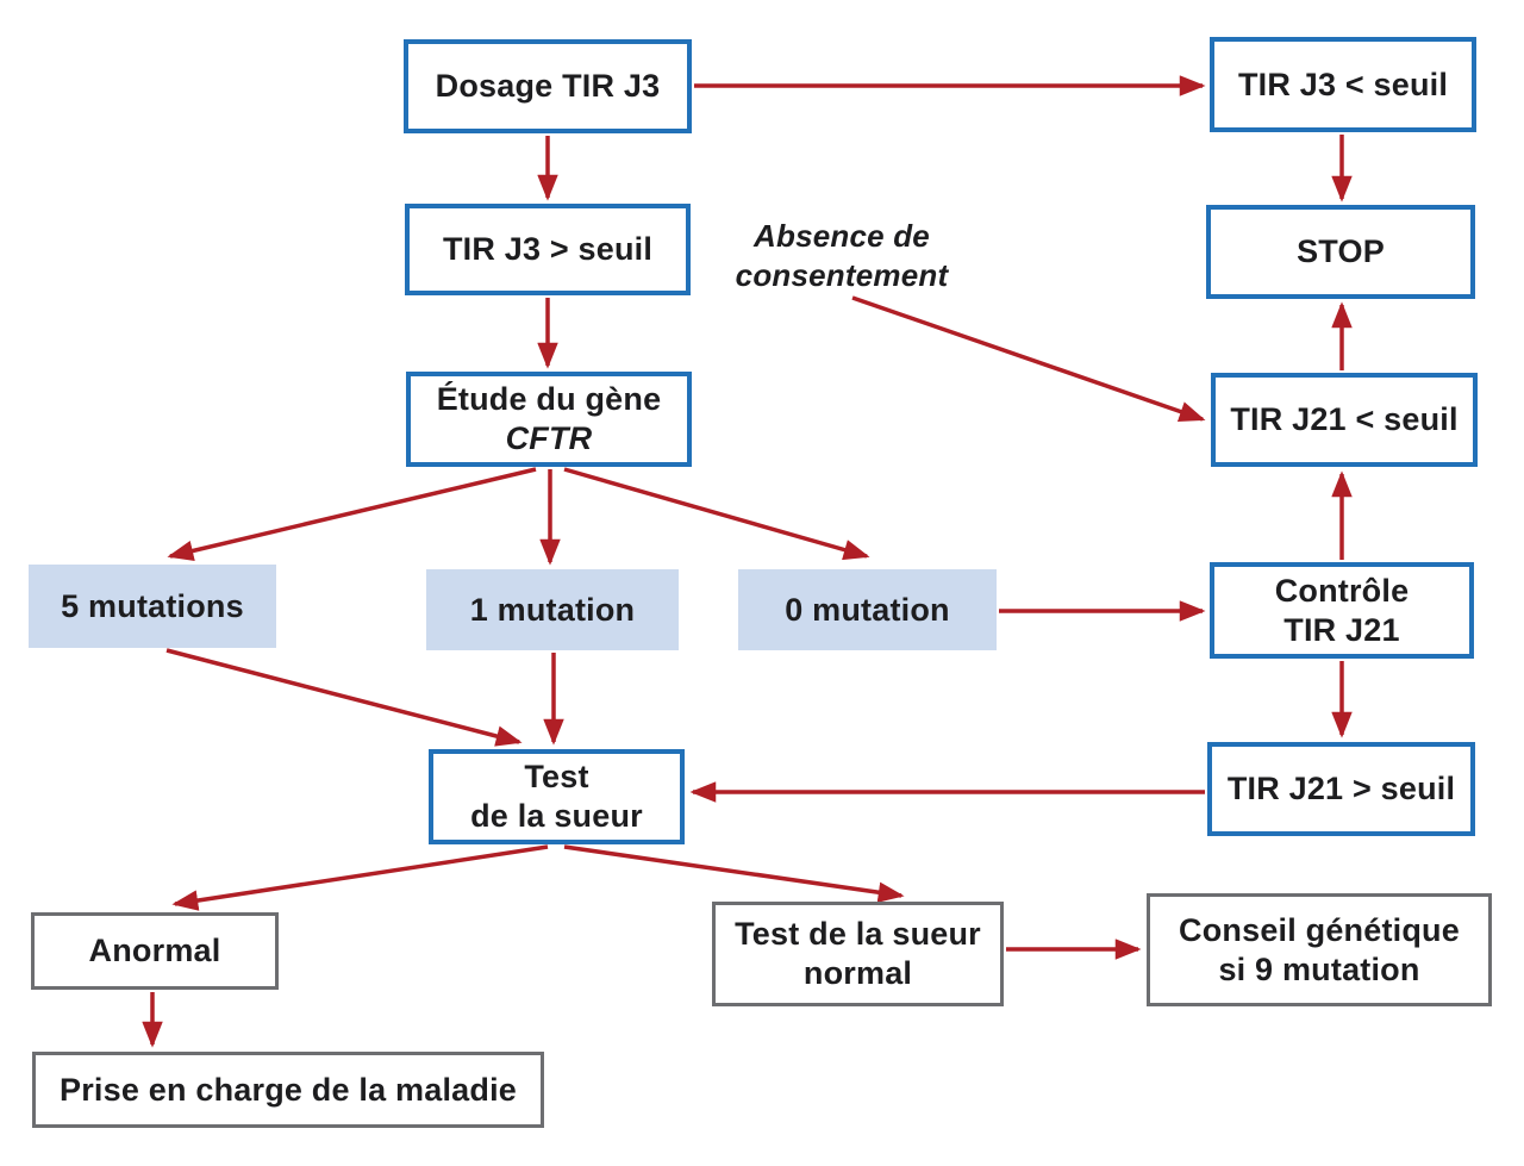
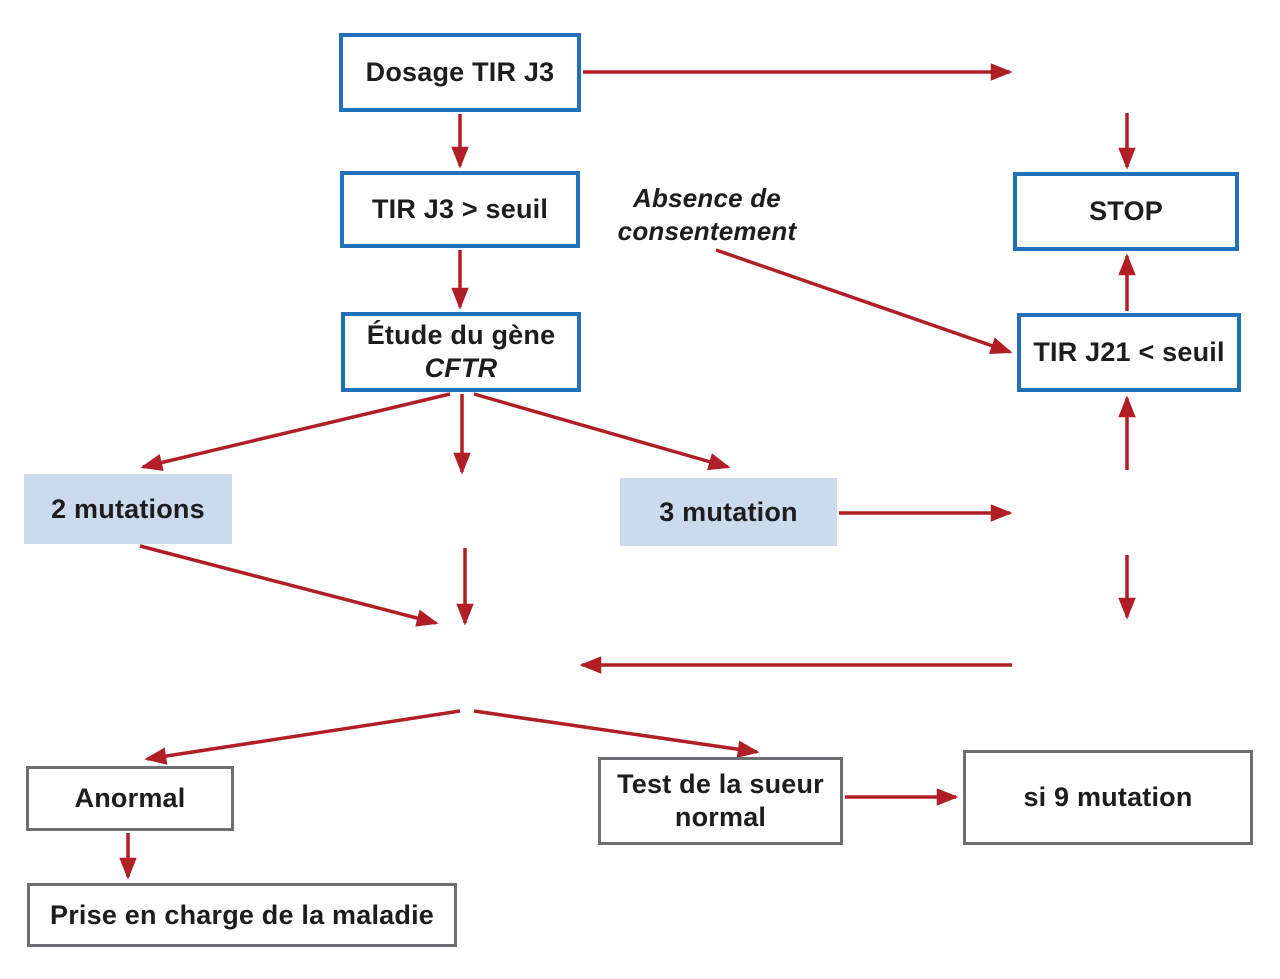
  Dosage TIR J3
- TIR J3 < seuil
  TIR J3 > seuil
  Absence de
  consentement
  STOP
  Étude du gène
  CFTR
  TIR J21 < seuil
- 5 mutations
+ 2 mutations
- 1 mutation
- 0 mutation
+ 3 mutation
- Contrôle
- TIR J21
- Test
- de la sueur
- TIR J21 > seuil
  Anormal
  Test de la sueur
  normal
- Conseil génétique
  si 9 mutation
  Prise en charge de la maladie
